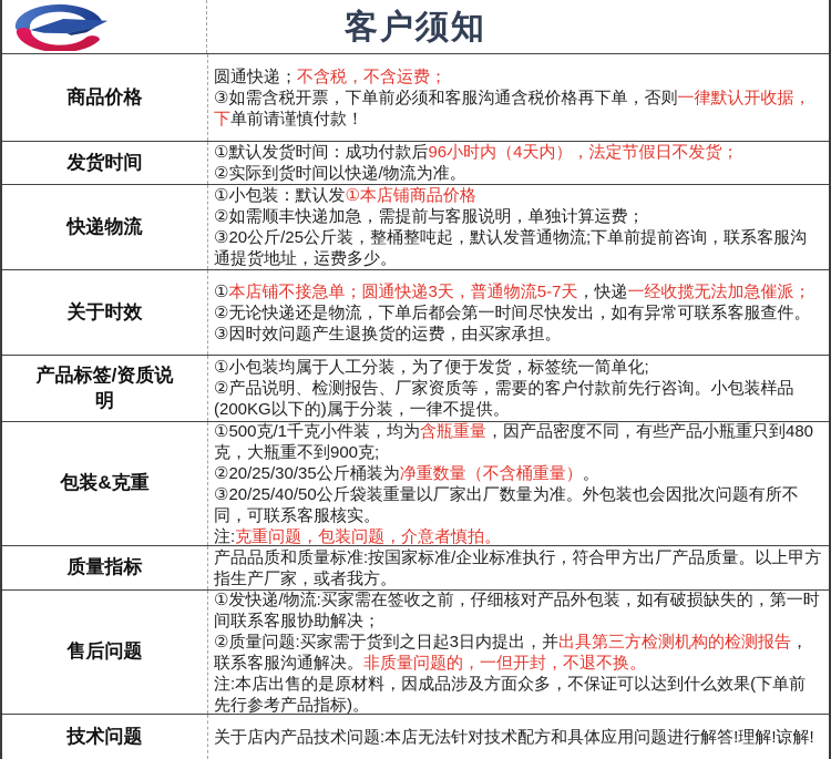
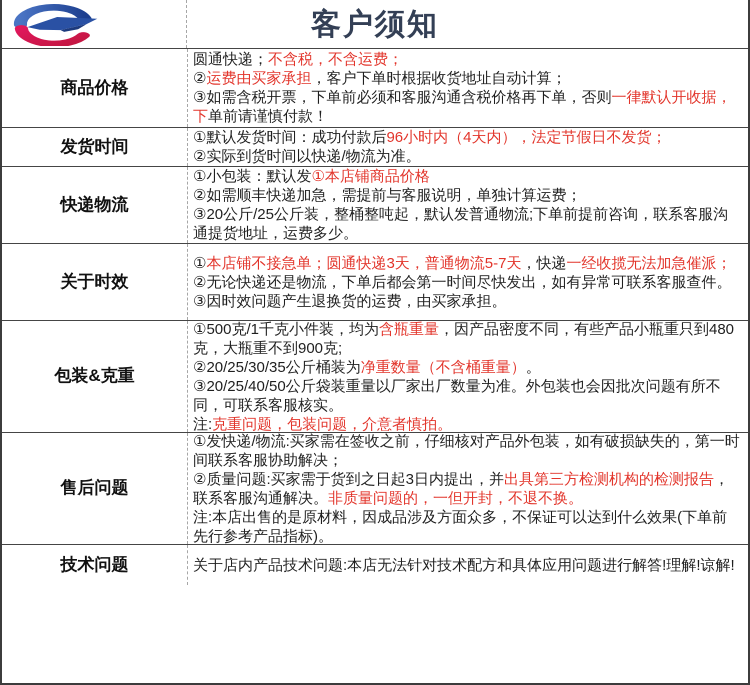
  客户须知
  商品价格
  圆通快递；不含税，不含运费；
+ ②运费由买家承担，客户下单时根据收货地址自动计算；
  ③如需含税开票，下单前必须和客服沟通含税价格再下单，否则一律默认开收据，下单前请谨慎付款！
  发货时间
  ①默认发货时间：成功付款后96小时内（4天内），法定节假日不发货；
  ②实际到货时间以快递/物流为准。
  快递物流
  ①小包装：默认发①本店铺商品价格
  ②如需顺丰快递加急，需提前与客服说明，单独计算运费；
  ③20公斤/25公斤装，整桶整吨起，默认发普通物流;下单前提前咨询，联系客服沟通提货地址，运费多少。
  关于时效
  ①本店铺不接急单；圆通快递3天，普通物流5-7天，快递一经收揽无法加急催派；
  ②无论快递还是物流，下单后都会第一时间尽快发出，如有异常可联系客服查件。
  ③因时效问题产生退换货的运费，由买家承担。
- 产品标签/资质说明
- ①小包装均属于人工分装，为了便于发货，标签统一简单化;
- ②产品说明、检测报告、厂家资质等，需要的客户付款前先行咨询。小包装样品(200KG以下的)属于分装，一律不提供。
  包装&克重
  ①500克/1千克小件装，均为含瓶重量，因产品密度不同，有些产品小瓶重只到480克，大瓶重不到900克;
  ②20/25/30/35公斤桶装为净重数量（不含桶重量）。
  ③20/25/40/50公斤袋装重量以厂家出厂数量为准。外包装也会因批次问题有所不同，可联系客服核实。
  注:克重问题，包装问题，介意者慎拍。
- 质量指标
- 产品品质和质量标准:按国家标准/企业标准执行，符合甲方出厂产品质量。以上甲方指生产厂家，或者我方。
  售后问题
  ①发快递/物流:买家需在签收之前，仔细核对产品外包装，如有破损缺失的，第一时间联系客服协助解决；
  ②质量问题:买家需于货到之日起3日内提出，并出具第三方检测机构的检测报告，联系客服沟通解决。非质量问题的，一但开封，不退不换。
  注:本店出售的是原材料，因成品涉及方面众多，不保证可以达到什么效果(下单前先行参考产品指标)。
  技术问题
  关于店内产品技术问题:本店无法针对技术配方和具体应用问题进行解答!理解!谅解!
